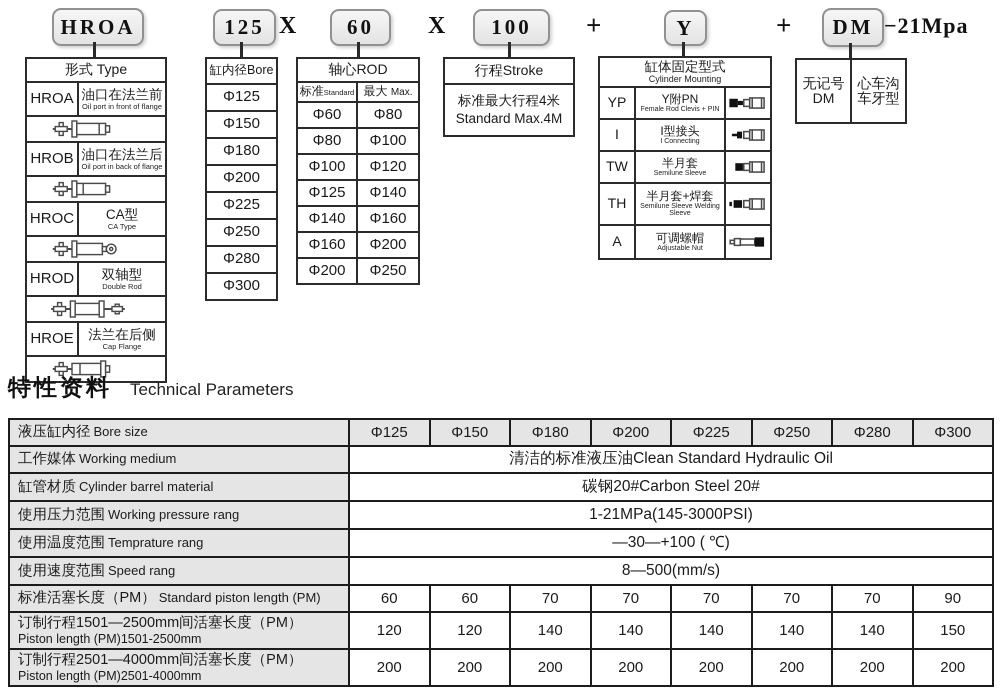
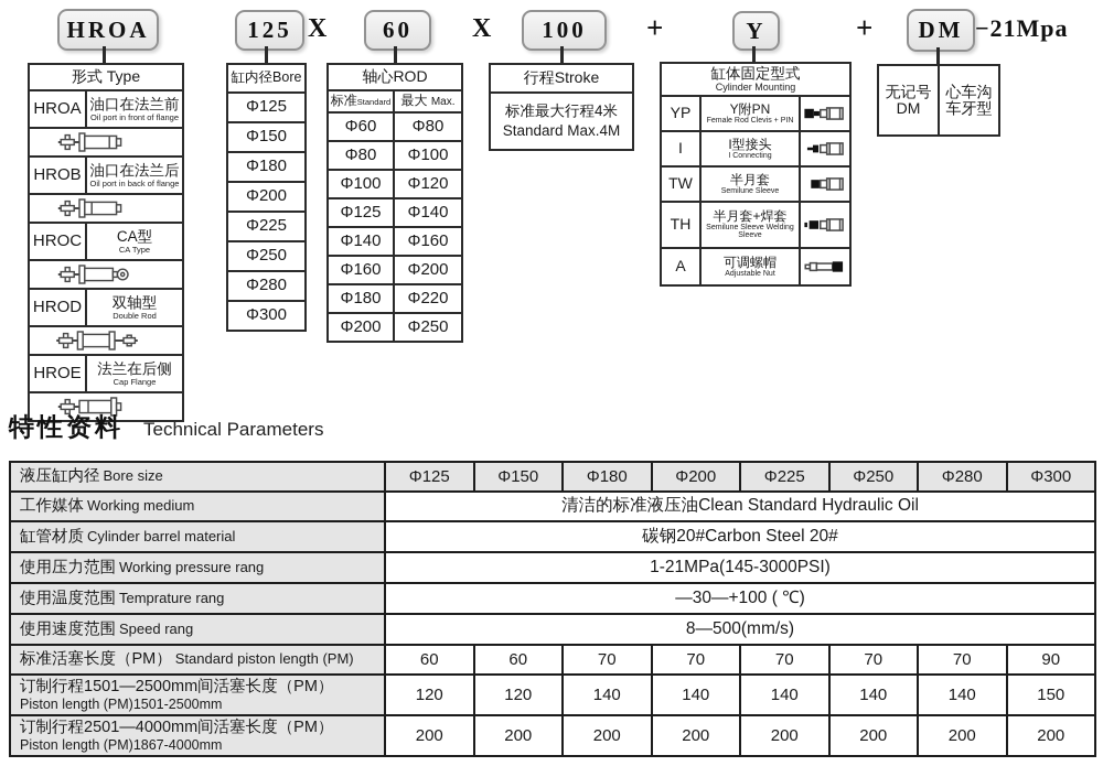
  HROA
  125
  X
  60
  X
  100
  +
  Y
  +
  DM
  −21Mpa
  形式 Type
  HROA	油口在法兰前Oil port in front of flange
  HROB	油口在法兰后Oil port in back of flange
  HROC	CA型CA Type
  HROD	双轴型Double Rod
  HROE	法兰在后侧Cap Flange
  缸内径Bore
  Φ125
  Φ150
  Φ180
  Φ200
  Φ225
  Φ250
  Φ280
  Φ300
  轴心ROD
  标准Standard	最大 Max.
  Φ60	Φ80
  Φ80	Φ100
  Φ100	Φ120
  Φ125	Φ140
  Φ140	Φ160
  Φ160	Φ200
+ Φ180	Φ220
  Φ200	Φ250
  行程Stroke
  标准最大行程4米Standard Max.4M
  缸体固定型式 Cylinder Mounting
  无记号DM	心车沟车牙型
  特性资料
  Technical Parameters
  液压缸内径 Bore size	Φ125	Φ150	Φ180	Φ200	Φ225	Φ250	Φ280	Φ300
  工作媒体 Working medium	清洁的标准液压油Clean Standard Hydraulic Oil
  缸管材质 Cylinder barrel material	碳钢20#Carbon Steel 20#
  使用压力范围 Working pressure rang	1-21MPa(145-3000PSI)
  使用温度范围 Temprature rang	—30—+100 ( ℃)
  使用速度范围 Speed rang	8—500(mm/s)
  标准活塞长度（PM） Standard piston length (PM)	60	60	70	70	70	70	70	90
  订制行程1501—2500mm间活塞长度（PM）Piston length (PM)1501-2500mm	120	120	140	140	140	140	140	150
- 订制行程2501—4000mm间活塞长度（PM）Piston length (PM)2501-4000mm	200	200	200	200	200	200	200	200
+ 订制行程2501—4000mm间活塞长度（PM）Piston length (PM)1867-4000mm	200	200	200	200	200	200	200	200
